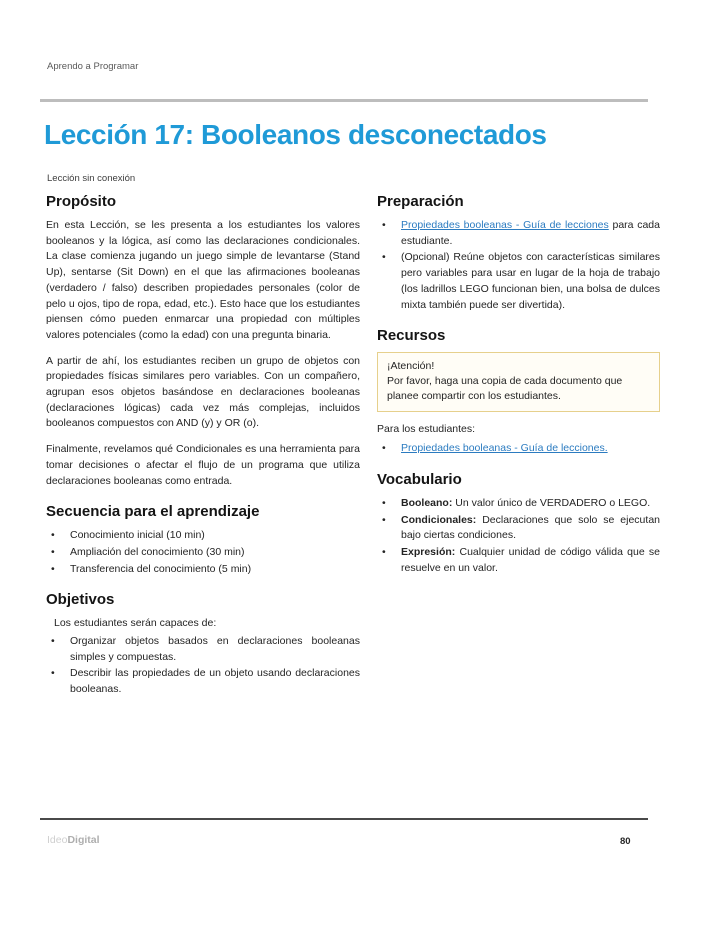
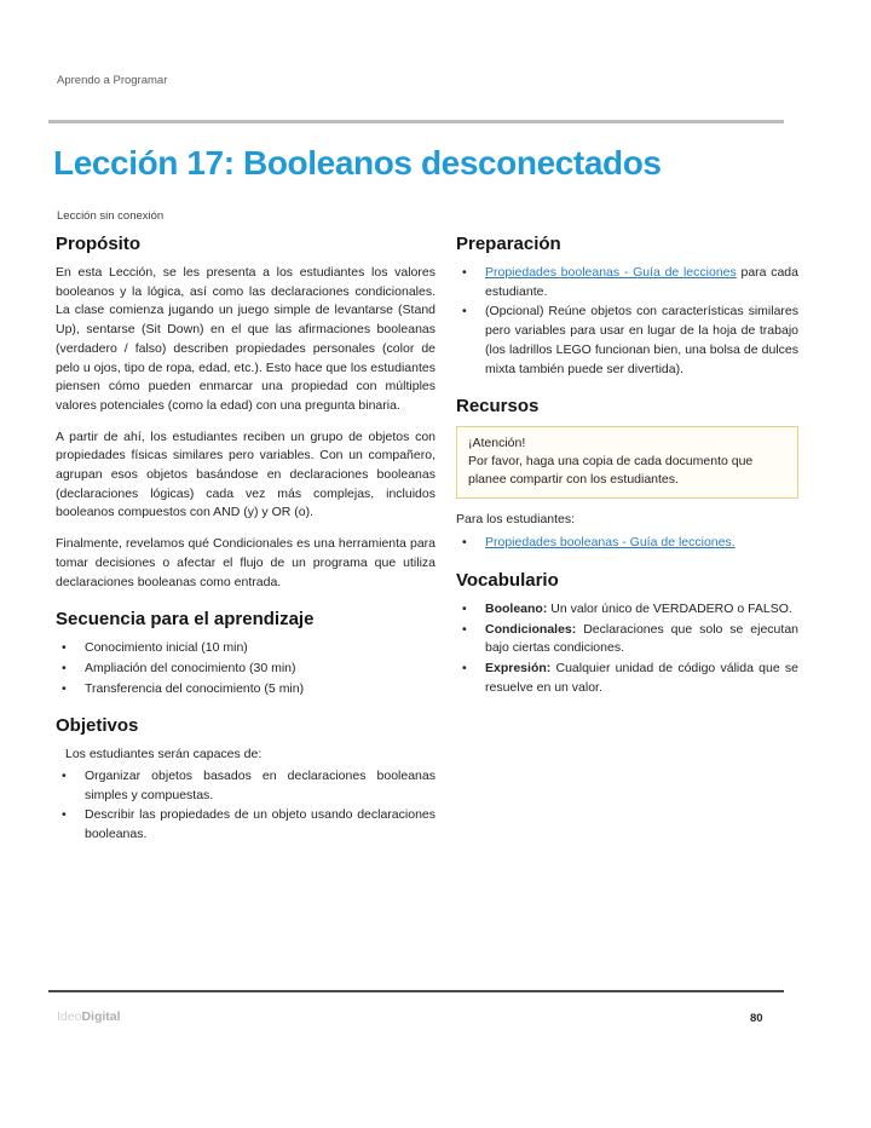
  Aprendo a Programar
  Lección 17: Booleanos desconectados
  Lección sin conexión
  Propósito
  En esta Lección, se les presenta a los estudiantes los valores booleanos y la lógica, así como las declaraciones condicionales. La clase comienza jugando un juego simple de levantarse (Stand Up), sentarse (Sit Down) en el que las afirmaciones booleanas (verdadero / falso) describen propiedades personales (color de pelo u ojos, tipo de ropa, edad, etc.). Esto hace que los estudiantes piensen cómo pueden enmarcar una propiedad con múltiples valores potenciales (como la edad) con una pregunta binaria.
  A partir de ahí, los estudiantes reciben un grupo de objetos con propiedades físicas similares pero variables. Con un compañero, agrupan esos objetos basándose en declaraciones booleanas (declaraciones lógicas) cada vez más complejas, incluidos booleanos compuestos con AND (y) y OR (o).
  Finalmente, revelamos qué Condicionales es una herramienta para tomar decisiones o afectar el flujo de un programa que utiliza declaraciones booleanas como entrada.
  Secuencia para el aprendizaje
  Conocimiento inicial (10 min)
  Ampliación del conocimiento (30 min)
  Transferencia del conocimiento (5 min)
  Objetivos
  Los estudiantes serán capaces de:
  Organizar objetos basados en declaraciones booleanas simples y compuestas.
  Describir las propiedades de un objeto usando declaraciones booleanas.
  Preparación
  Propiedades booleanas - Guía de lecciones para cada estudiante.
  (Opcional) Reúne objetos con características similares pero variables para usar en lugar de la hoja de trabajo (los ladrillos LEGO funcionan bien, una bolsa de dulces mixta también puede ser divertida).
  Recursos
  ¡Atención!
  Por favor, haga una copia de cada documento que planee compartir con los estudiantes.
  Para los estudiantes:
  Propiedades booleanas - Guía de lecciones.
  Vocabulario
- Booleano: Un valor único de VERDADERO o LEGO.
+ Booleano: Un valor único de VERDADERO o FALSO.
  Condicionales: Declaraciones que solo se ejecutan bajo ciertas condiciones.
  Expresión: Cualquier unidad de código válida que se resuelve en un valor.
  IdeoDigital
  80
